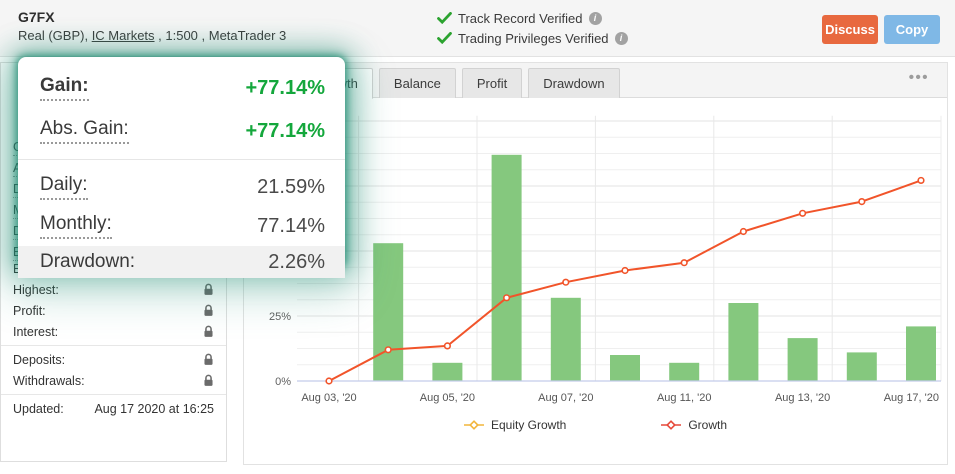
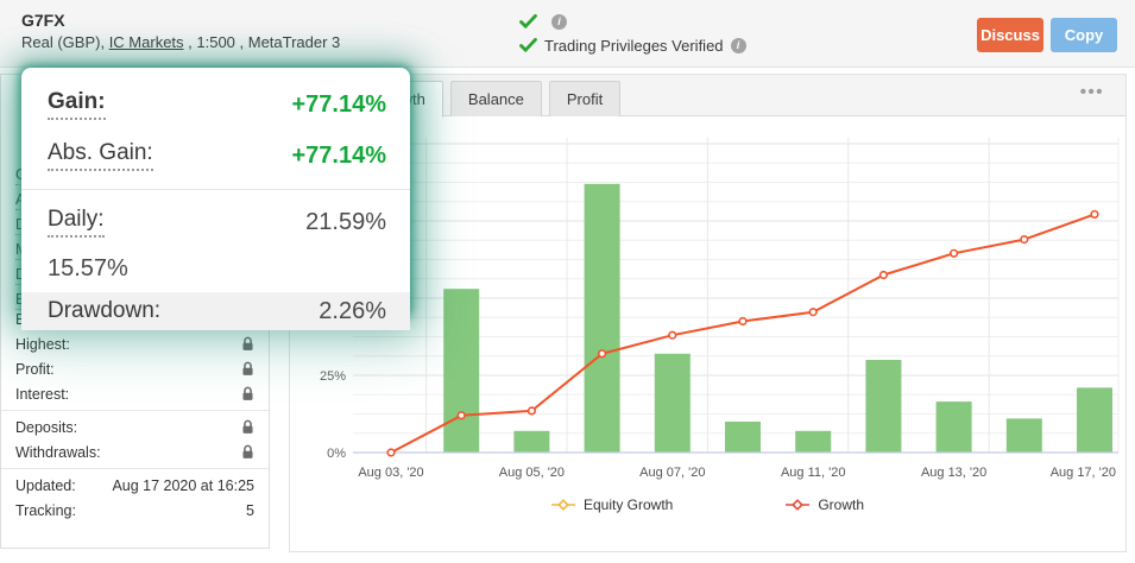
  G7FX
  Real (GBP), IC Markets , 1:500 , MetaTrader 3
- Track Record Verified
  i
  Trading Privileges Verified
  i
  Discuss
  Copy
  Highest:
  Profit:
  Interest:
  Deposits:
  Withdrawals:
  Updated:
  Aug 17 2020 at 16:25
+ Tracking:
+ 5
  Balance
  Profit
- Drawdown
  •••
  0%
  25%
  Aug 03, '20
  Aug 05, '20
  Aug 07, '20
  Aug 11, '20
  Aug 13, '20
  Aug 17, '20
  Equity Growth
  Growth
  Gain:
  +77.14%
  Abs. Gain:
  +77.14%
  Daily:
  21.59%
- Monthly:
- 77.14%
+ 15.57%
  Drawdown:
  2.26%
